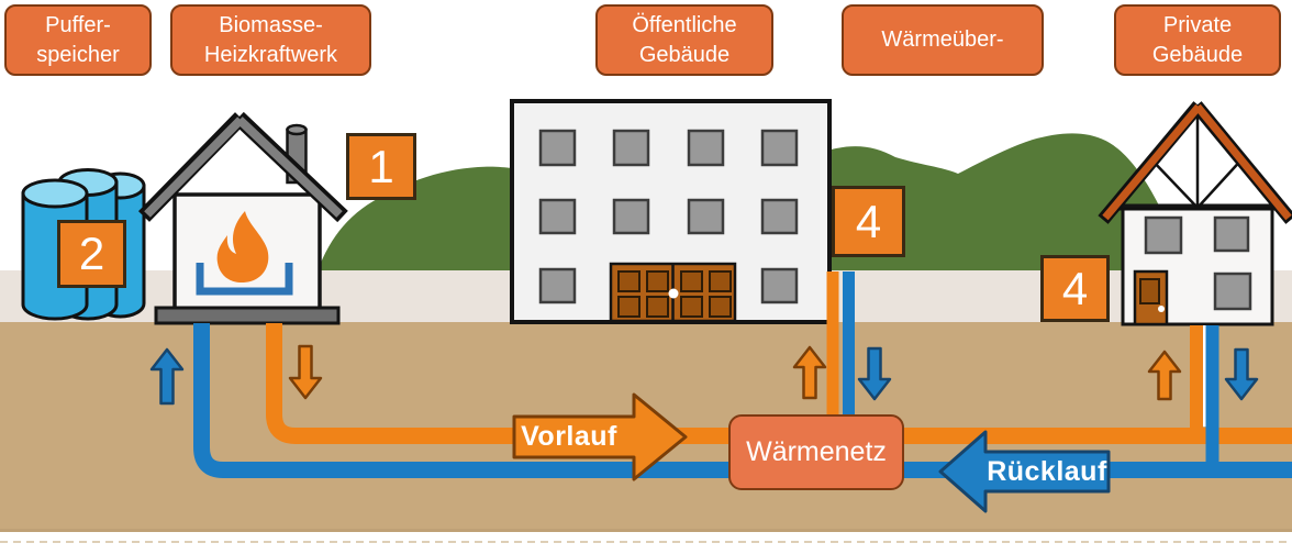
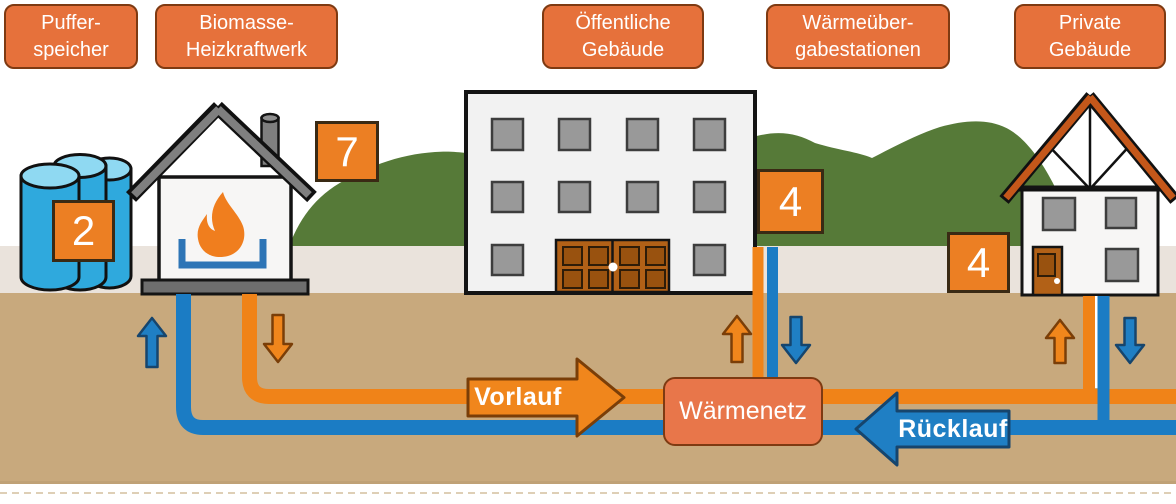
  Puffer-
  speicher
  Biomasse-
  Heizkraftwerk
  Öffentliche
  Gebäude
  Wärmeüber-
+ gabestationen
  Private
  Gebäude
- 1
+ 7
  2
  4
  4
  Vorlauf
  Rücklauf
  Wärmenetz
